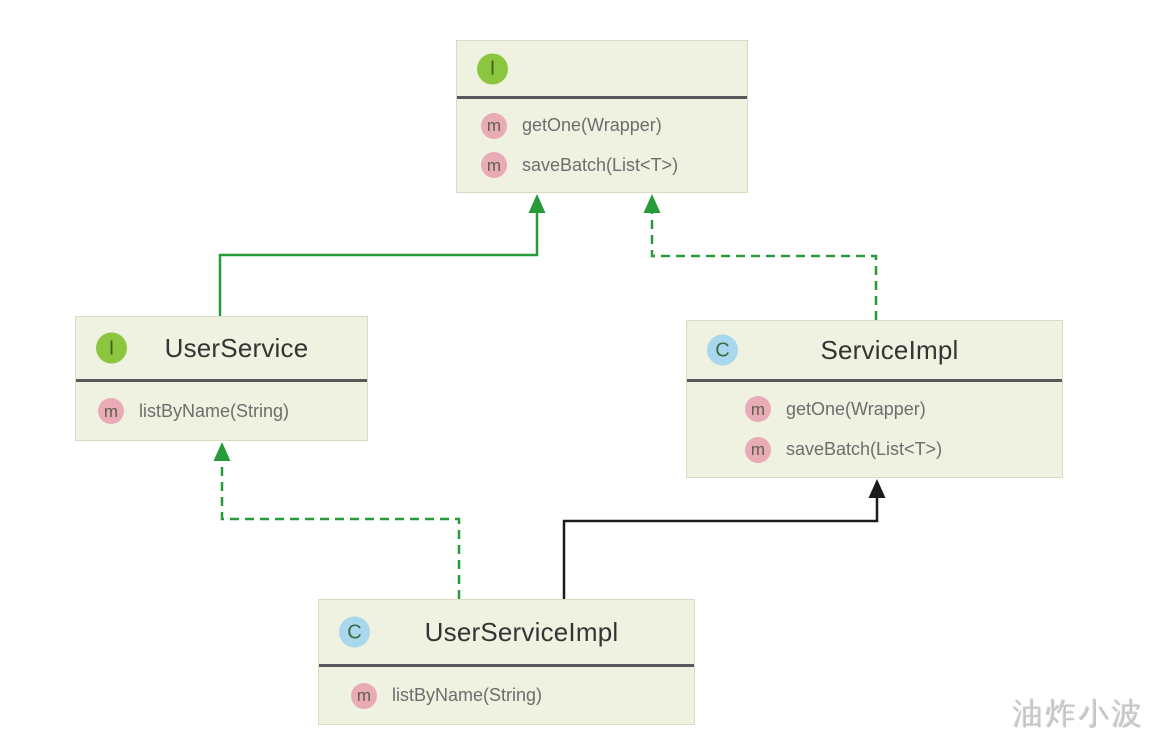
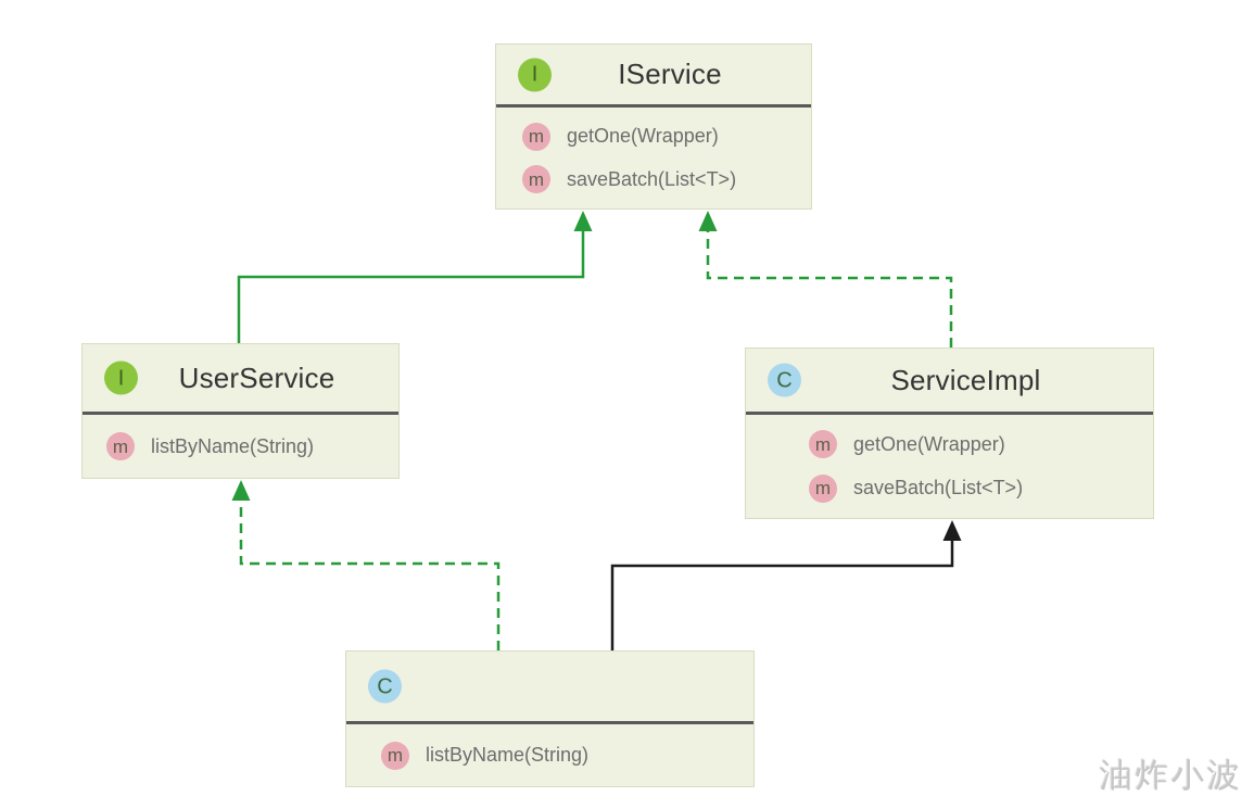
  I
+ IService
  m
  getOne(Wrapper)
  m
  saveBatch(List<T>)
  I
  UserService
  m
  listByName(String)
  C
  ServiceImpl
  m
  getOne(Wrapper)
  m
  saveBatch(List<T>)
  C
- UserServiceImpl
  m
  listByName(String)
  油炸小波
